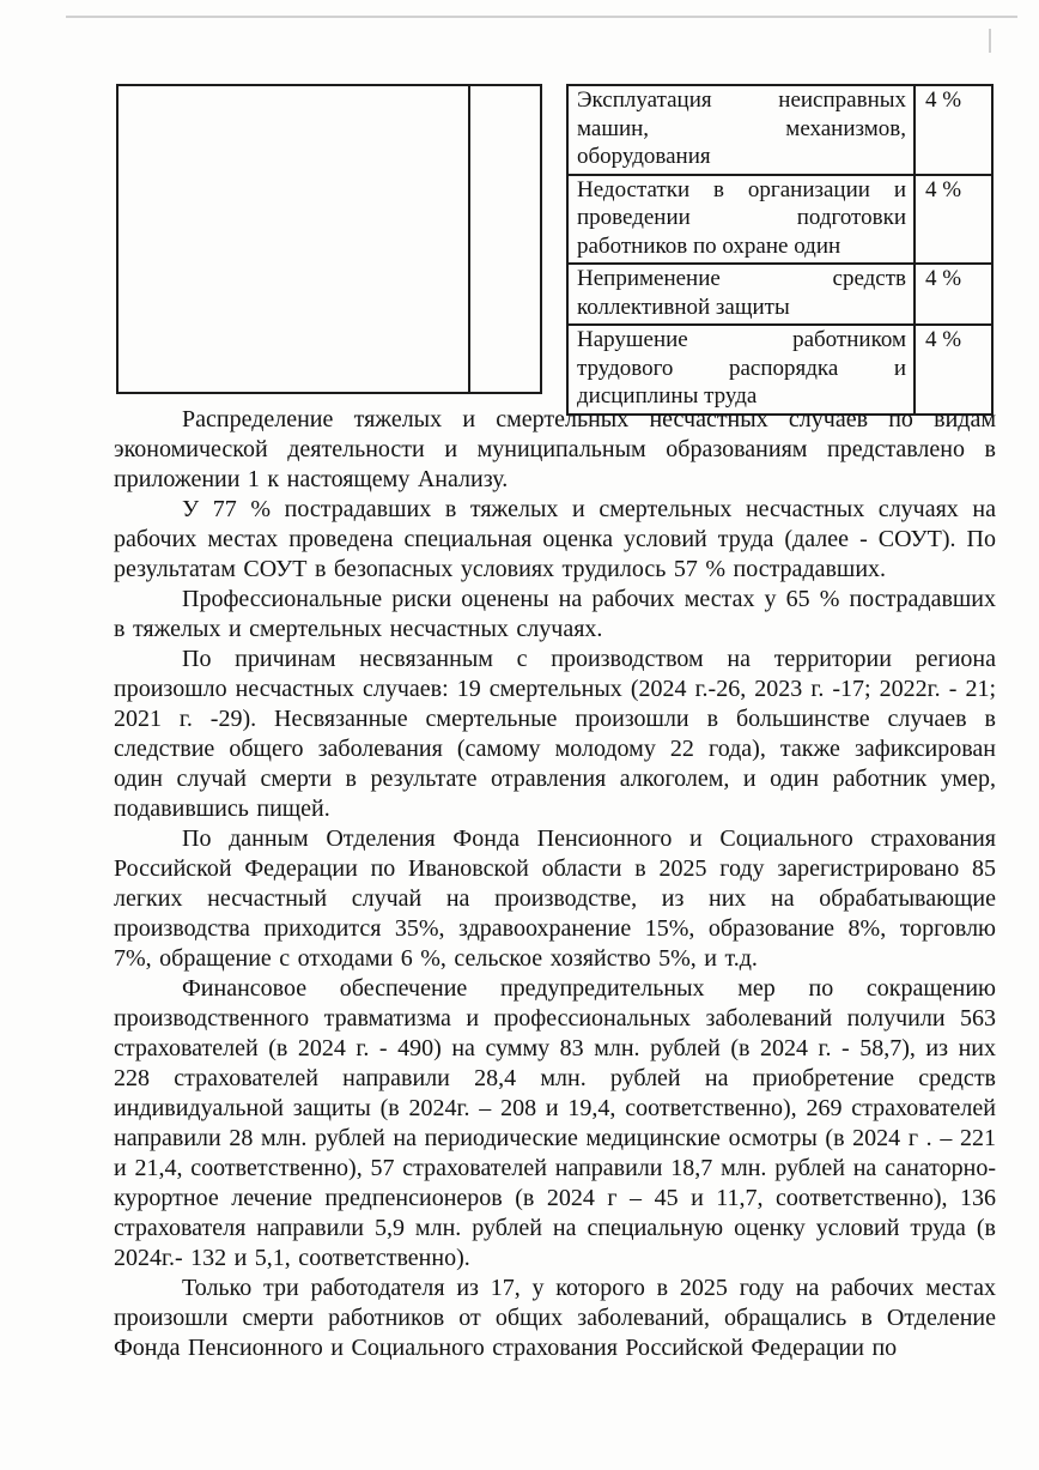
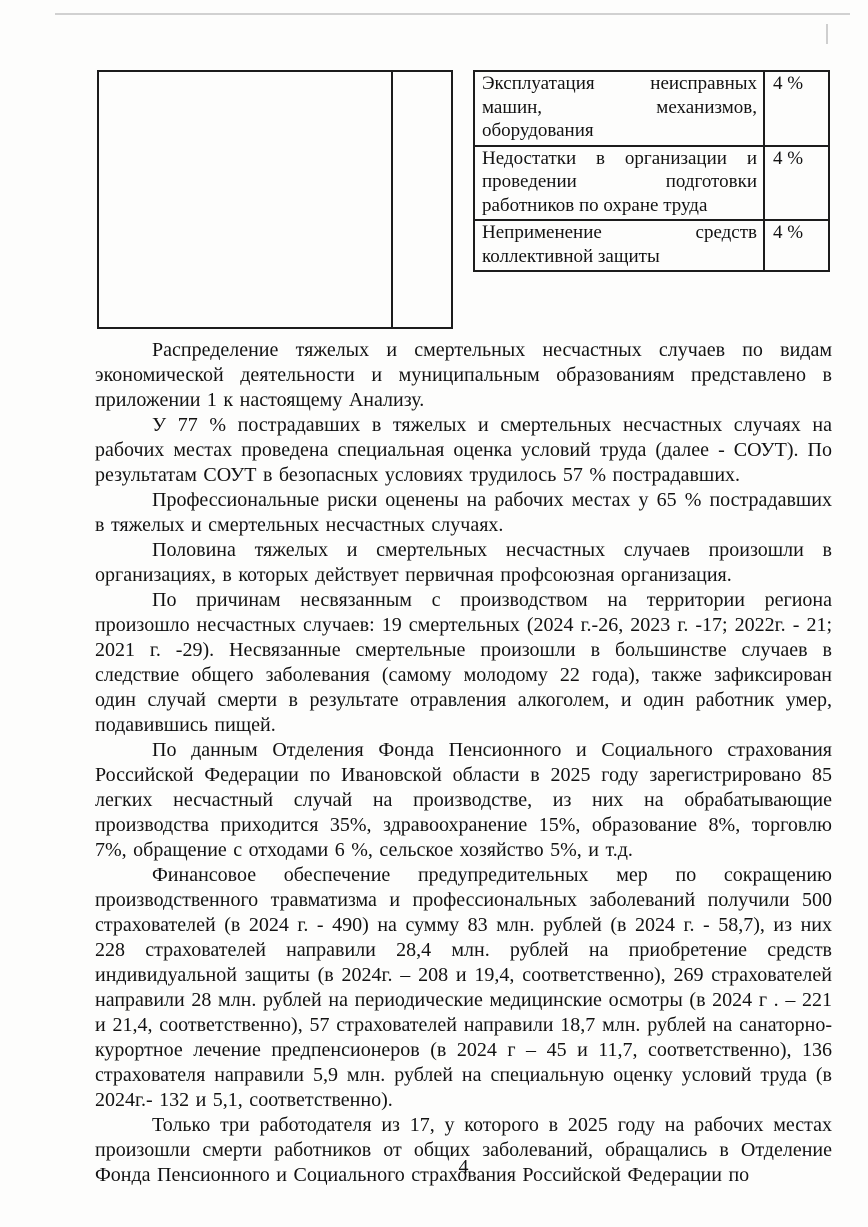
  Эксплуатация неисправных машин, механизмов, оборудования	4 %
- Недостатки в организации и проведении подготовки работников по охране один	4 %
+ Недостатки в организации и проведении подготовки работников по охране труда	4 %
  Неприменение средств коллективной защиты	4 %
- Нарушение работником трудового распорядка и дисциплины труда	4 %
  Распределение тяжелых и смертельных несчастных случаев по видам экономической деятельности и муниципальным образованиям представлено в приложении 1 к настоящему Анализу.
  У 77 % пострадавших в тяжелых и смертельных несчастных случаях на рабочих местах проведена специальная оценка условий труда (далее - СОУТ). По результатам СОУТ в безопасных условиях трудилось 57 % пострадавших.
  Профессиональные риски оценены на рабочих местах у 65 % пострадавших в тяжелых и смертельных несчастных случаях.
+ Половина тяжелых и смертельных несчастных случаев произошли в организациях, в которых действует первичная профсоюзная организация.
  По причинам несвязанным с производством на территории региона произошло несчастных случаев: 19 смертельных (2024 г.-26, 2023 г. -17; 2022г. - 21; 2021 г. -29). Несвязанные смертельные произошли в большинстве случаев в следствие общего заболевания (самому молодому 22 года), также зафиксирован один случай смерти в результате отравления алкоголем, и один работник умер, подавившись пищей.
  По данным Отделения Фонда Пенсионного и Социального страхования Российской Федерации по Ивановской области в 2025 году зарегистрировано 85 легких несчастный случай на производстве, из них на обрабатывающие производства приходится 35%, здравоохранение 15%, образование 8%, торговлю 7%, обращение с отходами 6 %, сельское хозяйство 5%, и т.д.
- Финансовое обеспечение предупредительных мер по сокращению производственного травматизма и профессиональных заболеваний получили 563 страхователей (в 2024 г. - 490) на сумму 83 млн. рублей (в 2024 г. - 58,7), из них 228 страхователей направили 28,4 млн. рублей на приобретение средств индивидуальной защиты (в 2024г. – 208 и 19,4, соответственно), 269 страхователей направили 28 млн. рублей на периодические медицинские осмотры (в 2024 г . – 221 и 21,4, соответственно), 57 страхователей направили 18,7 млн. рублей на санаторно-курортное лечение предпенсионеров (в 2024 г – 45 и 11,7, соответственно), 136 страхователя направили 5,9 млн. рублей на специальную оценку условий труда (в 2024г.- 132 и 5,1, соответственно).
+ Финансовое обеспечение предупредительных мер по сокращению производственного травматизма и профессиональных заболеваний получили 500 страхователей (в 2024 г. - 490) на сумму 83 млн. рублей (в 2024 г. - 58,7), из них 228 страхователей направили 28,4 млн. рублей на приобретение средств индивидуальной защиты (в 2024г. – 208 и 19,4, соответственно), 269 страхователей направили 28 млн. рублей на периодические медицинские осмотры (в 2024 г . – 221 и 21,4, соответственно), 57 страхователей направили 18,7 млн. рублей на санаторно-курортное лечение предпенсионеров (в 2024 г – 45 и 11,7, соответственно), 136 страхователя направили 5,9 млн. рублей на специальную оценку условий труда (в 2024г.- 132 и 5,1, соответственно).
  Только три работодателя из 17, у которого в 2025 году на рабочих местах произошли смерти работников от общих заболеваний, обращались в Отделение Фонда Пенсионного и Социального страхования Российской Федерации по
+ 4
